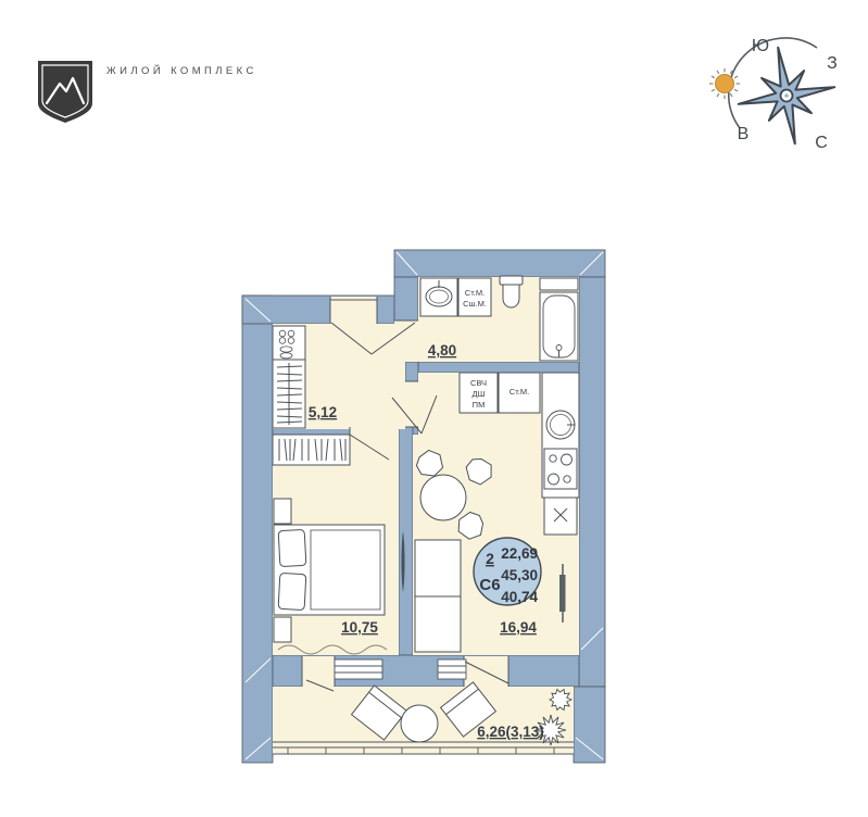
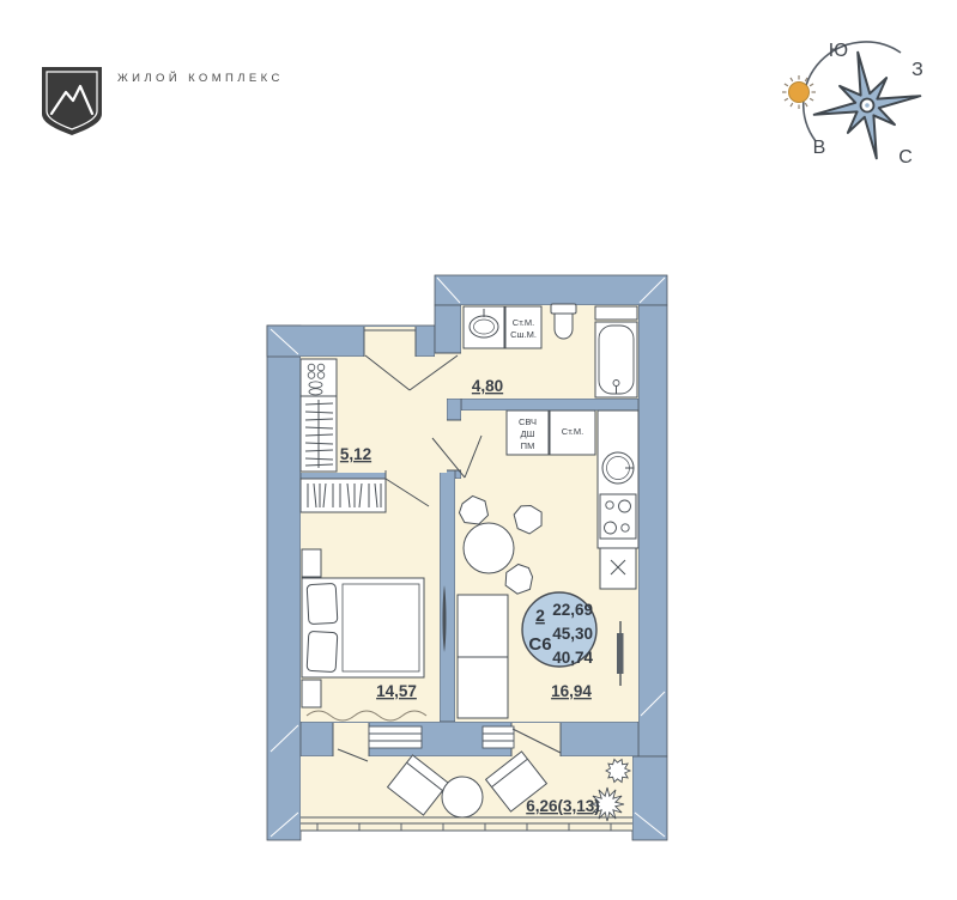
  ЖИЛОЙ КОМПЛЕКС
  Ю
  З
  В
  С
  Ст.М.
  Сш.М.
  СВЧ
  ДШ
  ПМ
  Ст.М.
  4,80
  5,12
- 10,75
+ 14,57
  16,94
  6,26(3,13)
  2
  С6
  22,69
  45,30
  40,74
